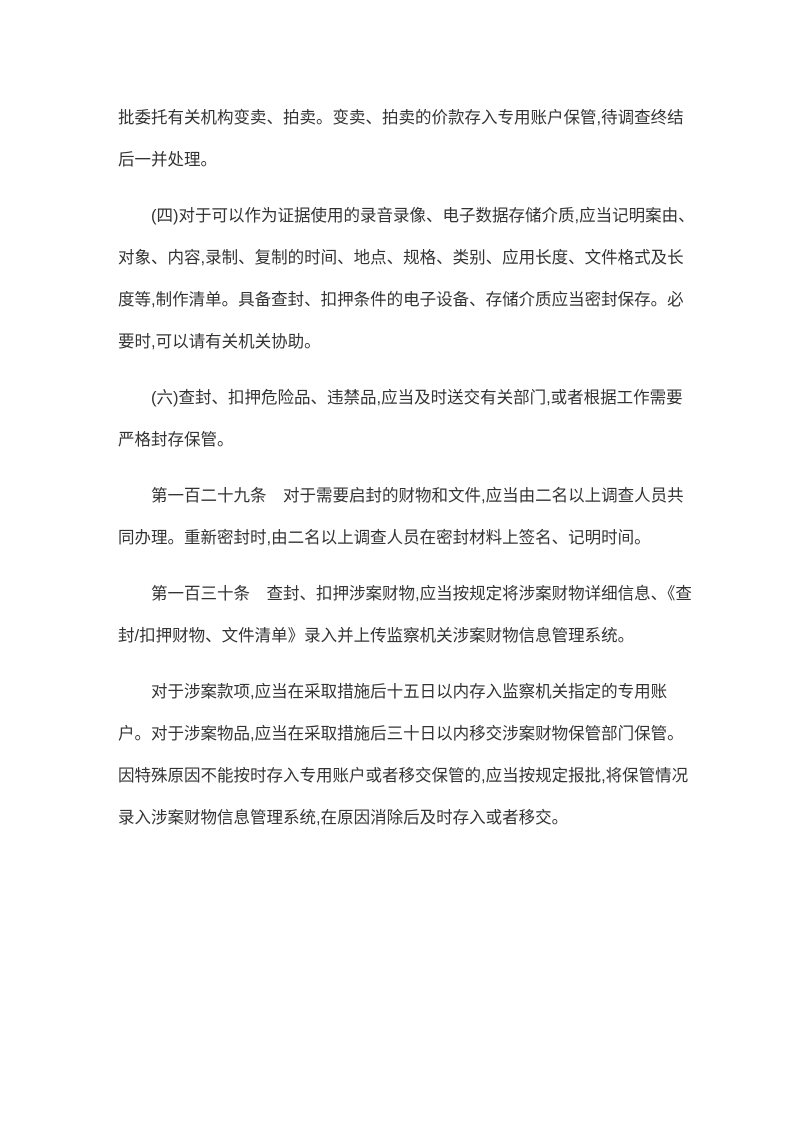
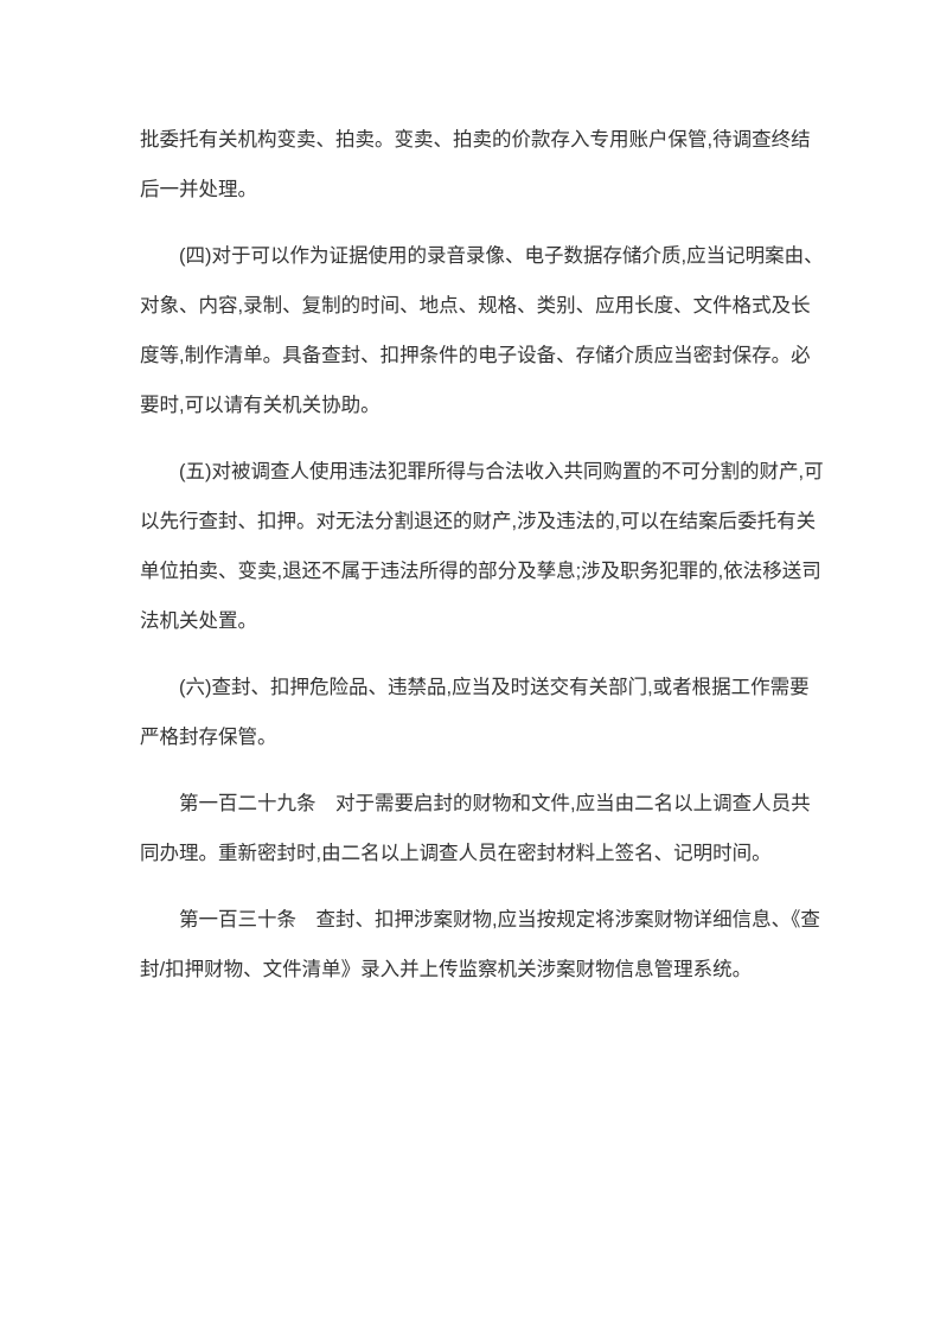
  批委托有关机构变卖、拍卖。变卖、拍卖的价款存入专用账户保管,待调查终结后一并处理。
  (四)对于可以作为证据使用的录音录像、电子数据存储介质,应当记明案由、对象、内容,录制、复制的时间、地点、规格、类别、应用长度、文件格式及长度等,制作清单。具备查封、扣押条件的电子设备、存储介质应当密封保存。必要时,可以请有关机关协助。
+ (五)对被调查人使用违法犯罪所得与合法收入共同购置的不可分割的财产,可以先行查封、扣押。对无法分割退还的财产,涉及违法的,可以在结案后委托有关单位拍卖、变卖,退还不属于违法所得的部分及孳息;涉及职务犯罪的,依法移送司法机关处置。
  (六)查封、扣押危险品、违禁品,应当及时送交有关部门,或者根据工作需要严格封存保管。
  第一百二十九条 对于需要启封的财物和文件,应当由二名以上调查人员共同办理。重新密封时,由二名以上调查人员在密封材料上签名、记明时间。
  第一百三十条 查封、扣押涉案财物,应当按规定将涉案财物详细信息、《查封/扣押财物、文件清单》录入并上传监察机关涉案财物信息管理系统。
- 对于涉案款项,应当在采取措施后十五日以内存入监察机关指定的专用账户。对于涉案物品,应当在采取措施后三十日以内移交涉案财物保管部门保管。因特殊原因不能按时存入专用账户或者移交保管的,应当按规定报批,将保管情况录入涉案财物信息管理系统,在原因消除后及时存入或者移交。
